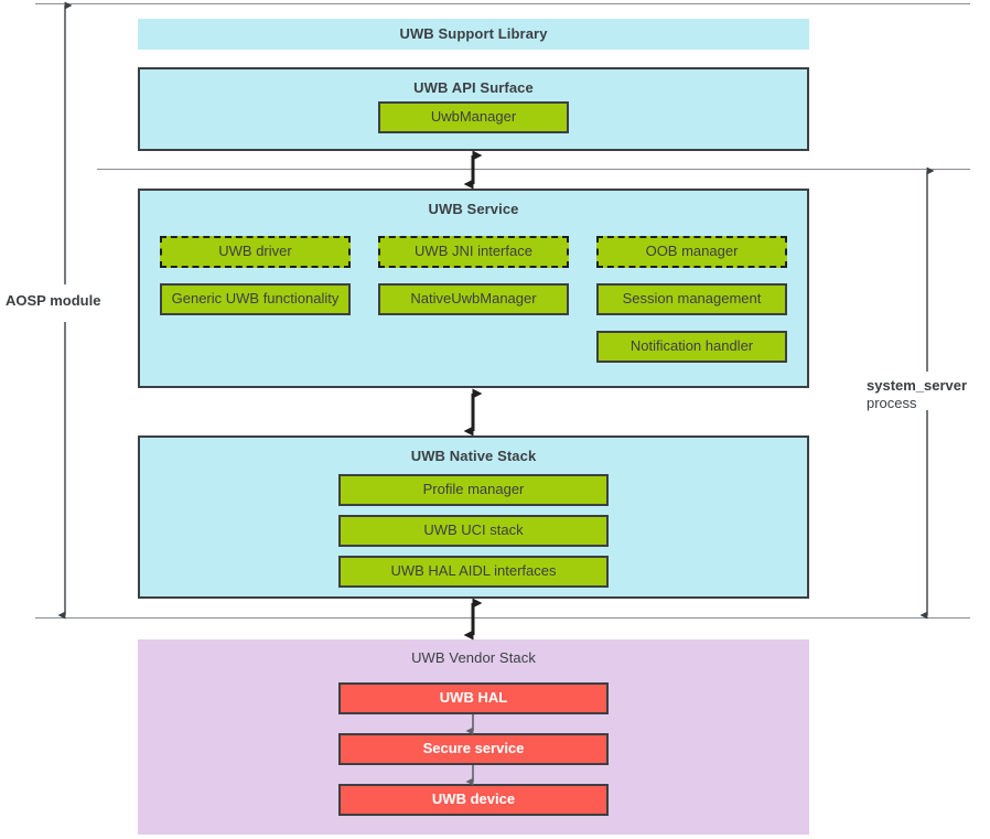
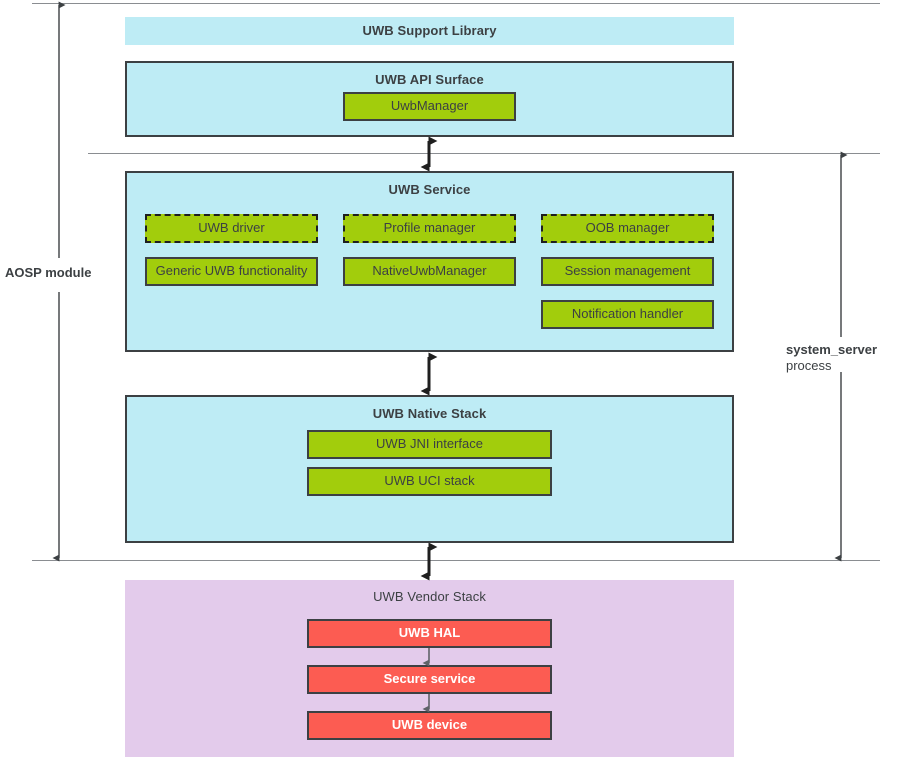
  AOSP module
  system_server
  process
  UWB Support Library
  UWB API Surface
  UwbManager
  UWB Service
  UWB driver
- UWB JNI interface
+ Profile manager
  OOB manager
  Generic UWB functionality
  NativeUwbManager
  Session management
  Notification handler
  UWB Native Stack
- Profile manager
+ UWB JNI interface
  UWB UCI stack
- UWB HAL AIDL interfaces
  UWB Vendor Stack
  UWB HAL
  Secure service
  UWB device
